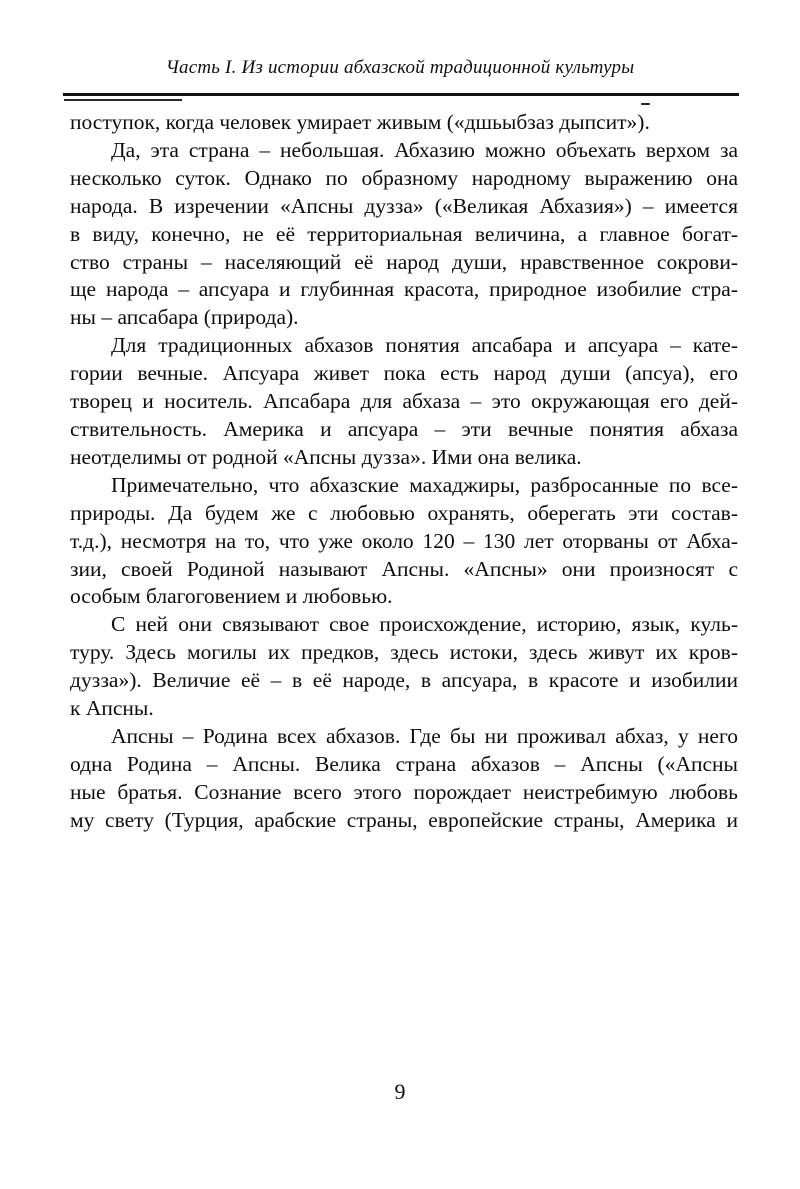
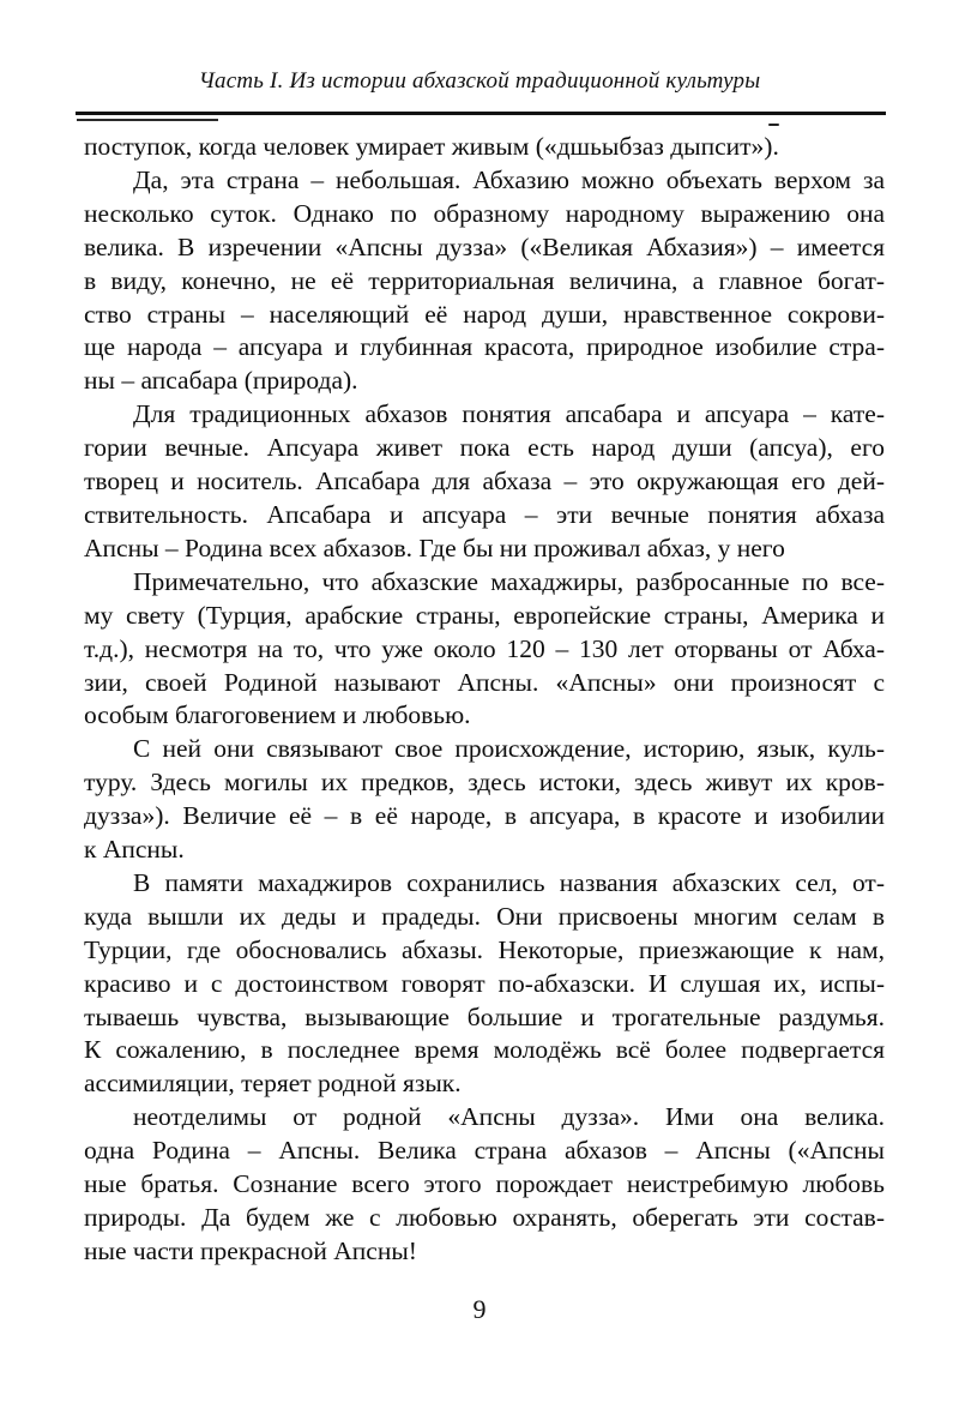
  Часть I. Из истории абхазской традиционной культуры
  поступок, когда человек умирает живым («дшьыбзаз дыпсит»).
  Да, эта страна – небольшая. Абхазию можно объехать верхом за
  несколько суток. Однако по образному народному выражению она
- народа. В изречении «Апсны дузза» («Великая Абхазия») – имеется
+ велика. В изречении «Апсны дузза» («Великая Абхазия») – имеется
  в виду, конечно, не её территориальная величина, а главное богат-
  ство страны – населяющий её народ души, нравственное сокрови-
  ще народа – апсуара и глубинная красота, природное изобилие стра-
  ны – апсабара (природа).
  Для традиционных абхазов понятия апсабара и апсуара – кате-
  гории вечные. Апсуара живет пока есть народ души (апсуа), его
  творец и носитель. Апсабара для абхаза – это окружающая его дей-
- ствительность. Америка и апсуара – эти вечные понятия абхаза
+ ствительность. Апсабара и апсуара – эти вечные понятия абхаза
- неотделимы от родной «Апсны дузза». Ими она велика.
+ Апсны – Родина всех абхазов. Где бы ни проживал абхаз, у него
  Примечательно, что абхазские махаджиры, разбросанные по все-
- природы. Да будем же с любовью охранять, оберегать эти состав-
+ му свету (Турция, арабские страны, европейские страны, Америка и
  т.д.), несмотря на то, что уже около 120 – 130 лет оторваны от Абха-
  зии, своей Родиной называют Апсны. «Апсны» они произносят с
  особым благоговением и любовью.
  С ней они связывают свое происхождение, историю, язык, куль-
  туру. Здесь могилы их предков, здесь истоки, здесь живут их кров-
  дузза»). Величие её – в её народе, в апсуара, в красоте и изобилии
  к Апсны.
+ В памяти махаджиров сохранились названия абхазских сел, от-
+ куда вышли их деды и прадеды. Они присвоены многим селам в
+ Турции, где обосновались абхазы. Некоторые, приезжающие к нам,
+ красиво и с достоинством говорят по-абхазски. И слушая их, испы-
+ тываешь чувства, вызывающие большие и трогательные раздумья.
+ К сожалению, в последнее время молодёжь всё более подвергается
+ ассимиляции, теряет родной язык.
- Апсны – Родина всех абхазов. Где бы ни проживал абхаз, у него
+ неотделимы от родной «Апсны дузза». Ими она велика.
  одна Родина – Апсны. Велика страна абхазов – Апсны («Апсны
  ные братья. Сознание всего этого порождает неистребимую любовь
- му свету (Турция, арабские страны, европейские страны, Америка и
+ природы. Да будем же с любовью охранять, оберегать эти состав-
+ ные части прекрасной Апсны!
  9
